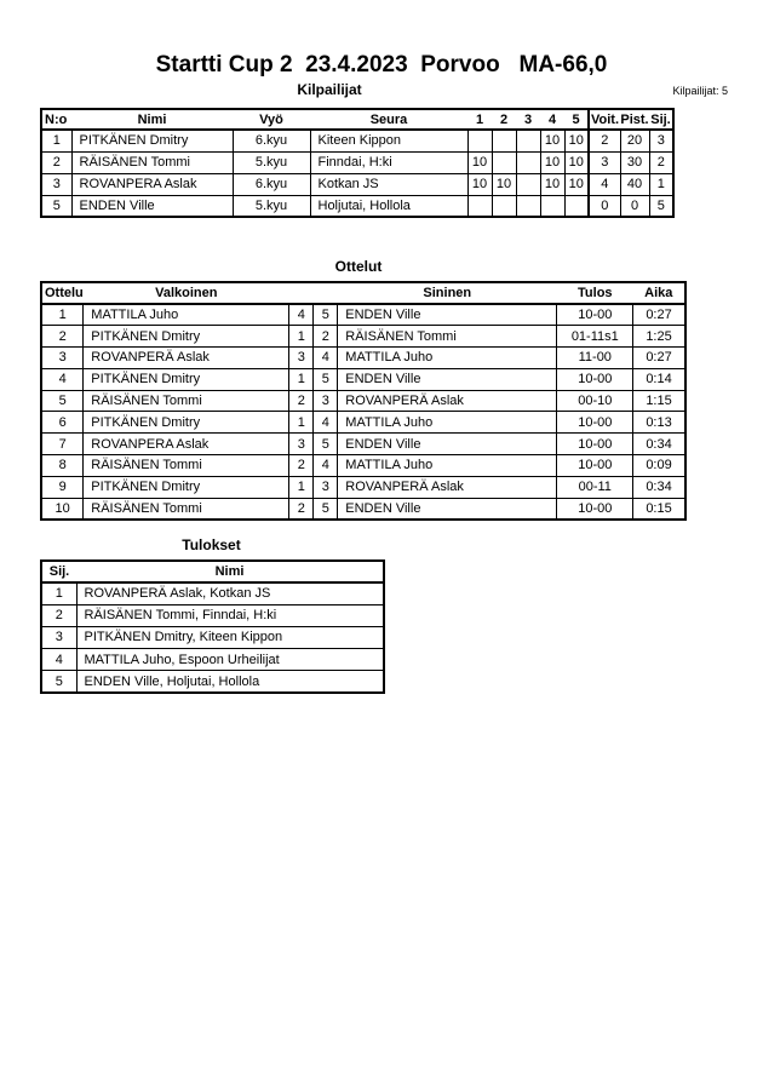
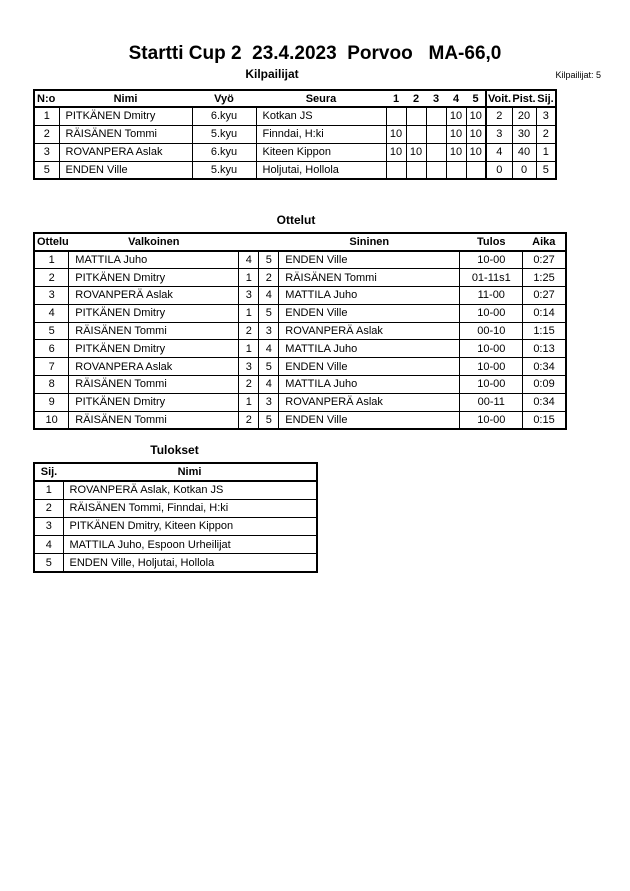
  Startti Cup 2 23.4.2023 Porvoo MA-66,0
  Kilpailijat
  Kilpailijat: 5
  N:o	Nimi	Vyö	Seura	1	2	3	4	5	Voit.	Pist.	Sij.
- 1	PITKÄNEN Dmitry	6.kyu	Kiteen Kippon				10	10	2	20	3
+ 1	PITKÄNEN Dmitry	6.kyu	Kotkan JS				10	10	2	20	3
  2	RÄISÄNEN Tommi	5.kyu	Finndai, H:ki	10			10	10	3	30	2
- 3	ROVANPERA Aslak	6.kyu	Kotkan JS	10	10		10	10	4	40	1
+ 3	ROVANPERA Aslak	6.kyu	Kiteen Kippon	10	10		10	10	4	40	1
  5	ENDEN Ville	5.kyu	Holjutai, Hollola						0	0	5
  Ottelut
  Ottelu	Valkoinen			Sininen	Tulos	Aika
  1	MATTILA Juho	4	5	ENDEN Ville	10-00	0:27
  2	PITKÄNEN Dmitry	1	2	RÄISÄNEN Tommi	01-11s1	1:25
  3	ROVANPERÄ Aslak	3	4	MATTILA Juho	11-00	0:27
  4	PITKÄNEN Dmitry	1	5	ENDEN Ville	10-00	0:14
  5	RÄISÄNEN Tommi	2	3	ROVANPERÄ Aslak	00-10	1:15
  6	PITKÄNEN Dmitry	1	4	MATTILA Juho	10-00	0:13
  7	ROVANPERA Aslak	3	5	ENDEN Ville	10-00	0:34
  8	RÄISÄNEN Tommi	2	4	MATTILA Juho	10-00	0:09
  9	PITKÄNEN Dmitry	1	3	ROVANPERÄ Aslak	00-11	0:34
  10	RÄISÄNEN Tommi	2	5	ENDEN Ville	10-00	0:15
  Tulokset
  Sij.	Nimi
  1	ROVANPERÄ Aslak, Kotkan JS
  2	RÄISÄNEN Tommi, Finndai, H:ki
  3	PITKÄNEN Dmitry, Kiteen Kippon
  4	MATTILA Juho, Espoon Urheilijat
  5	ENDEN Ville, Holjutai, Hollola
